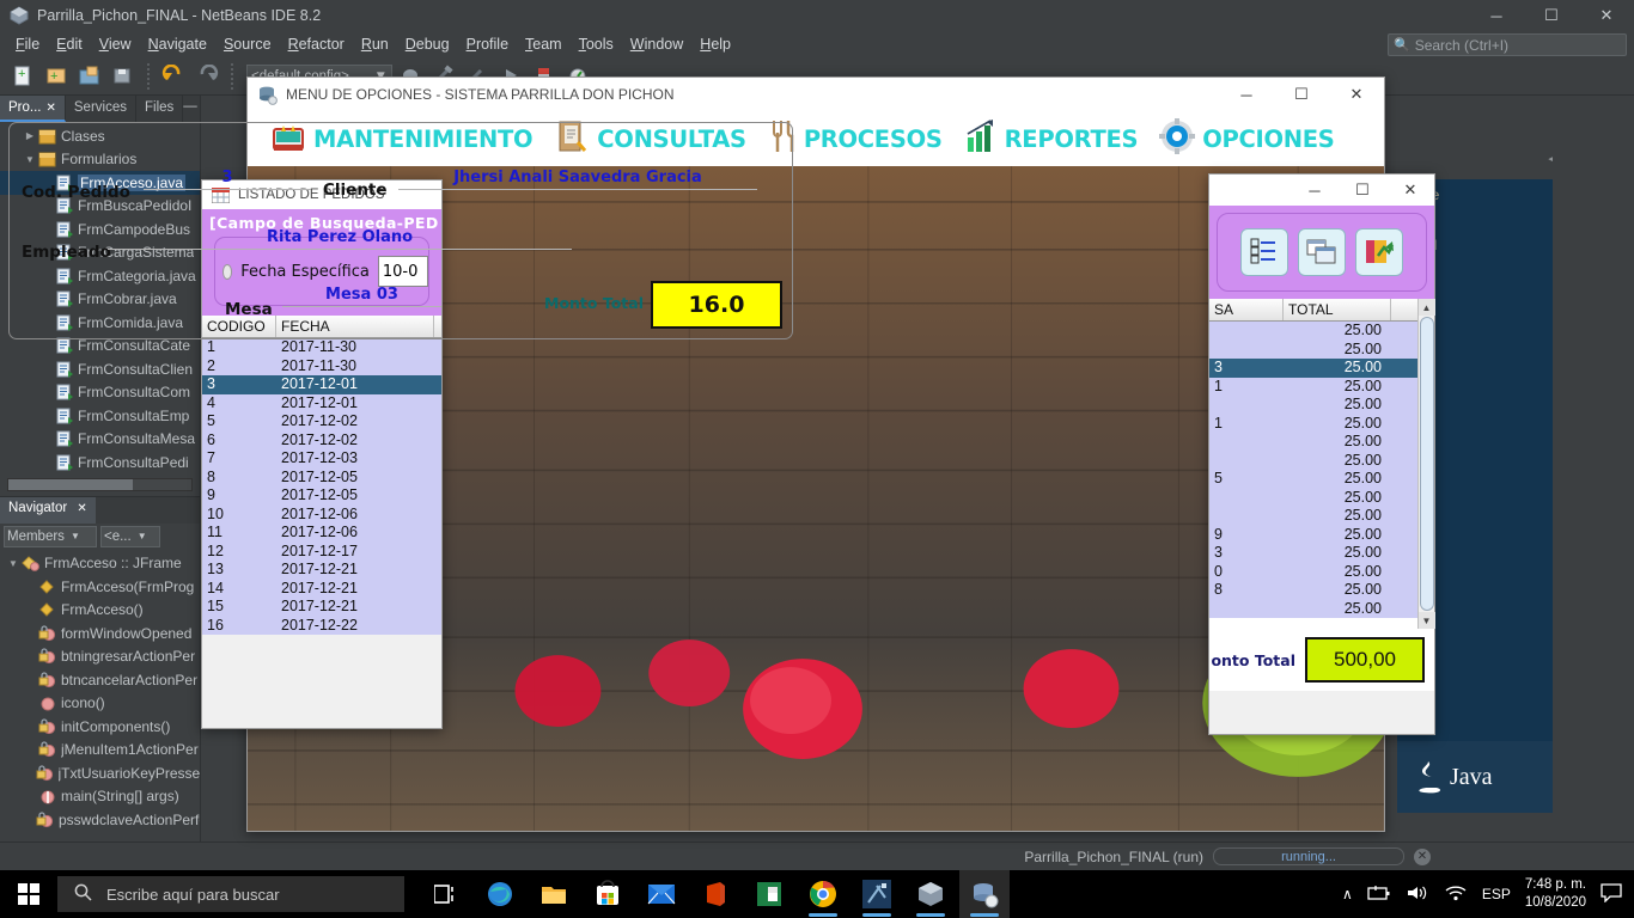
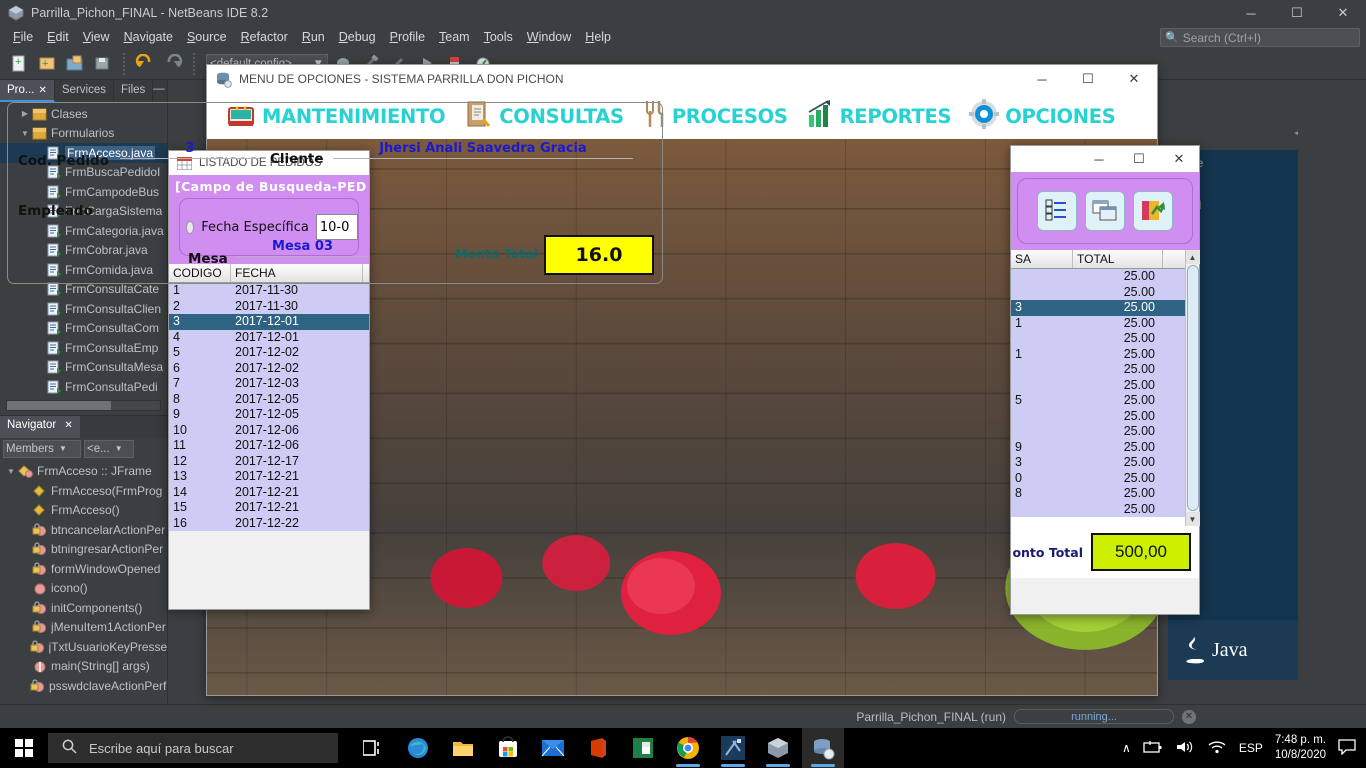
  Parrilla_Pichon_FINAL - NetBeans IDE 8.2
  ─
  ☐
  ✕
  File
  Edit
  View
  Navigate
  Source
  Refactor
  Run
  Debug
  Profile
  Team
  Tools
  Window
  Help
  🔍
  Search (Ctrl+I)
  +
  +
  Pro... ✕
  Services
  Files
  —
  ▶
  Clases
  ▼
  Formularios
  FrmAcceso.java
  FrmBuscaPedidoI
  FrmCampodeBus
  FrmCargaSistema
  FrmCategoria.java
  FrmCobrar.java
  FrmComida.java
  FrmConsultaCate
  FrmConsultaClien
  FrmConsultaCom
  FrmConsultaEmp
  FrmConsultaMesa
  FrmConsultaPedi
  Navigator ✕
  Members
  ▼
  <e...
  ▼
  ▼
  FrmAcceso :: JFrame
  FrmAcceso(FrmProg
  FrmAcceso()
- formWindowOpened
+ btncancelarActionPer
  btningresarActionPer
- btncancelarActionPer
+ formWindowOpened
  icono()
  initComponents()
  jMenuItem1ActionPer
  jTxtUsuarioKeyPresse
  main(String[] args)
  psswdclaveActionPerf
  Java
  Parrilla_Pichon_FINAL (run)
  running...
  ✕
  MENU DE OPCIONES - SISTEMA PARRILLA DON PICHON
  ─
  ☐
  ✕
  MANTENIMIENTO
  CONSULTAS
  PROCESOS
  REPORTES
  OPCIONES
  LISTADO DE PEDIDOS
  [Campo de Busqueda-PED
  Fecha Específica
  10-0
  CODIGO
  FECHA
  1
  2017-11-30
  2
  2017-11-30
  3
  2017-12-01
  4
  2017-12-01
  5
  2017-12-02
  6
  2017-12-02
  7
  2017-12-03
  8
  2017-12-05
  9
  2017-12-05
  10
  2017-12-06
  11
  2017-12-06
  12
  2017-12-17
  13
  2017-12-21
  14
  2017-12-21
  15
  2017-12-21
  16
  2017-12-22
  ─
  ☐
  ✕
  SA
  TOTAL
  25.00
  25.00
  3
  25.00
  1
  25.00
  25.00
  1
  25.00
  25.00
  25.00
  5
  25.00
  25.00
  25.00
  9
  25.00
  3
  25.00
  0
  25.00
  8
  25.00
  25.00
  ▲
  ▼
  onto Total
  500,00
  Cod. Pedido
  3
  Cliente
  Jhersi Anali Saavedra Gracia
  Empleado
- Rita Perez Olano
  Mesa
  Mesa 03
  Monto Total
  16.0
  Escribe aquí para buscar
  ∧
  ESP
  7:48 p. m.
  10/8/2020
